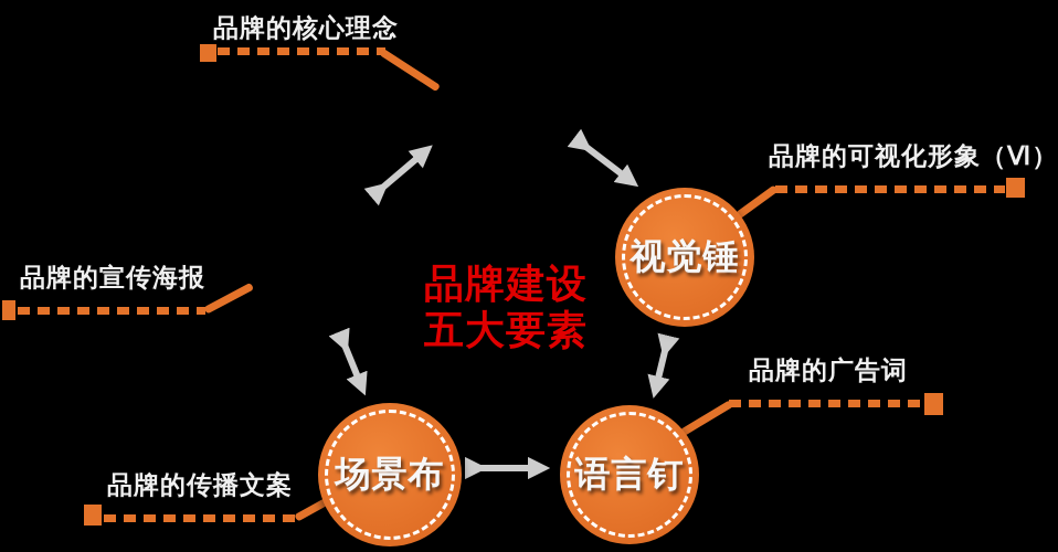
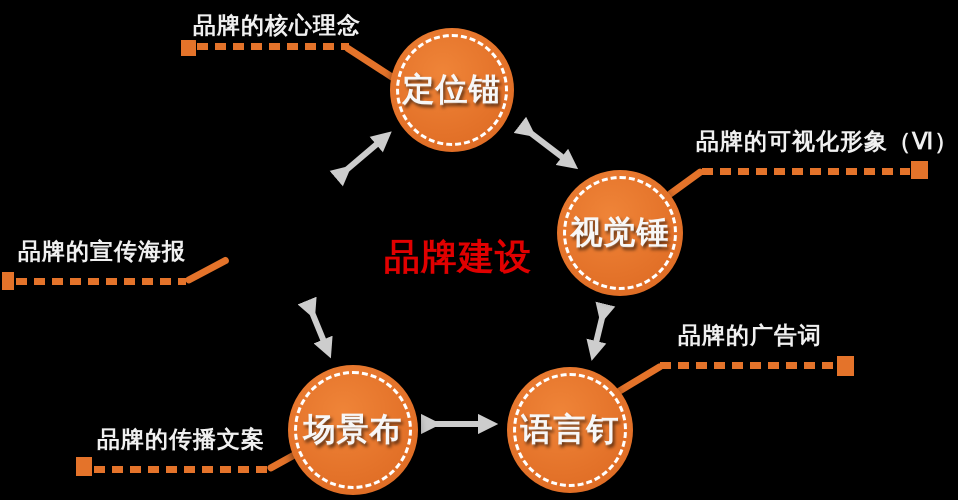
  品牌的核心理念
  品牌的可视化形象（Ⅵ）
  品牌的广告词
  品牌的传播文案
  品牌的宣传海报
+ 定位锚
  视觉锤
  场景布
  语言钉
  品牌建设
- 五大要素
